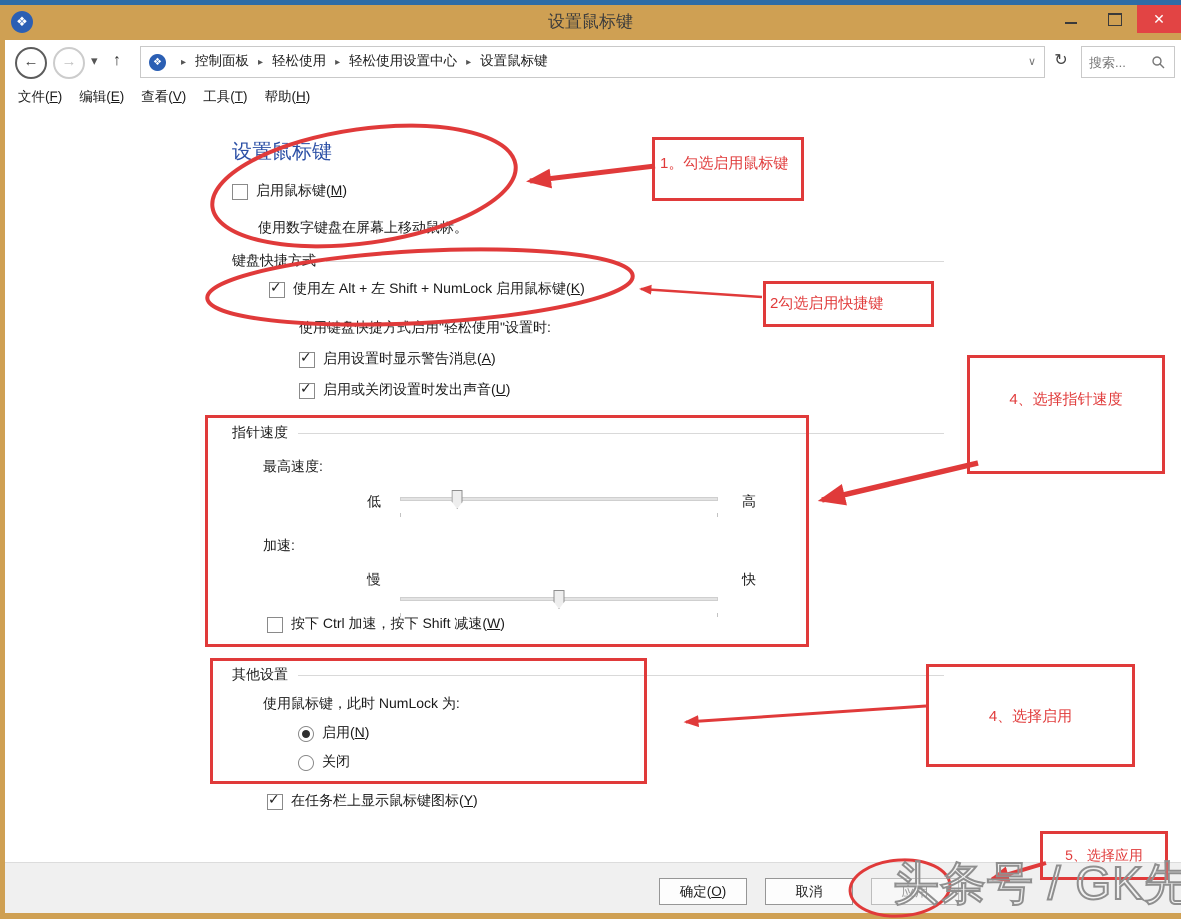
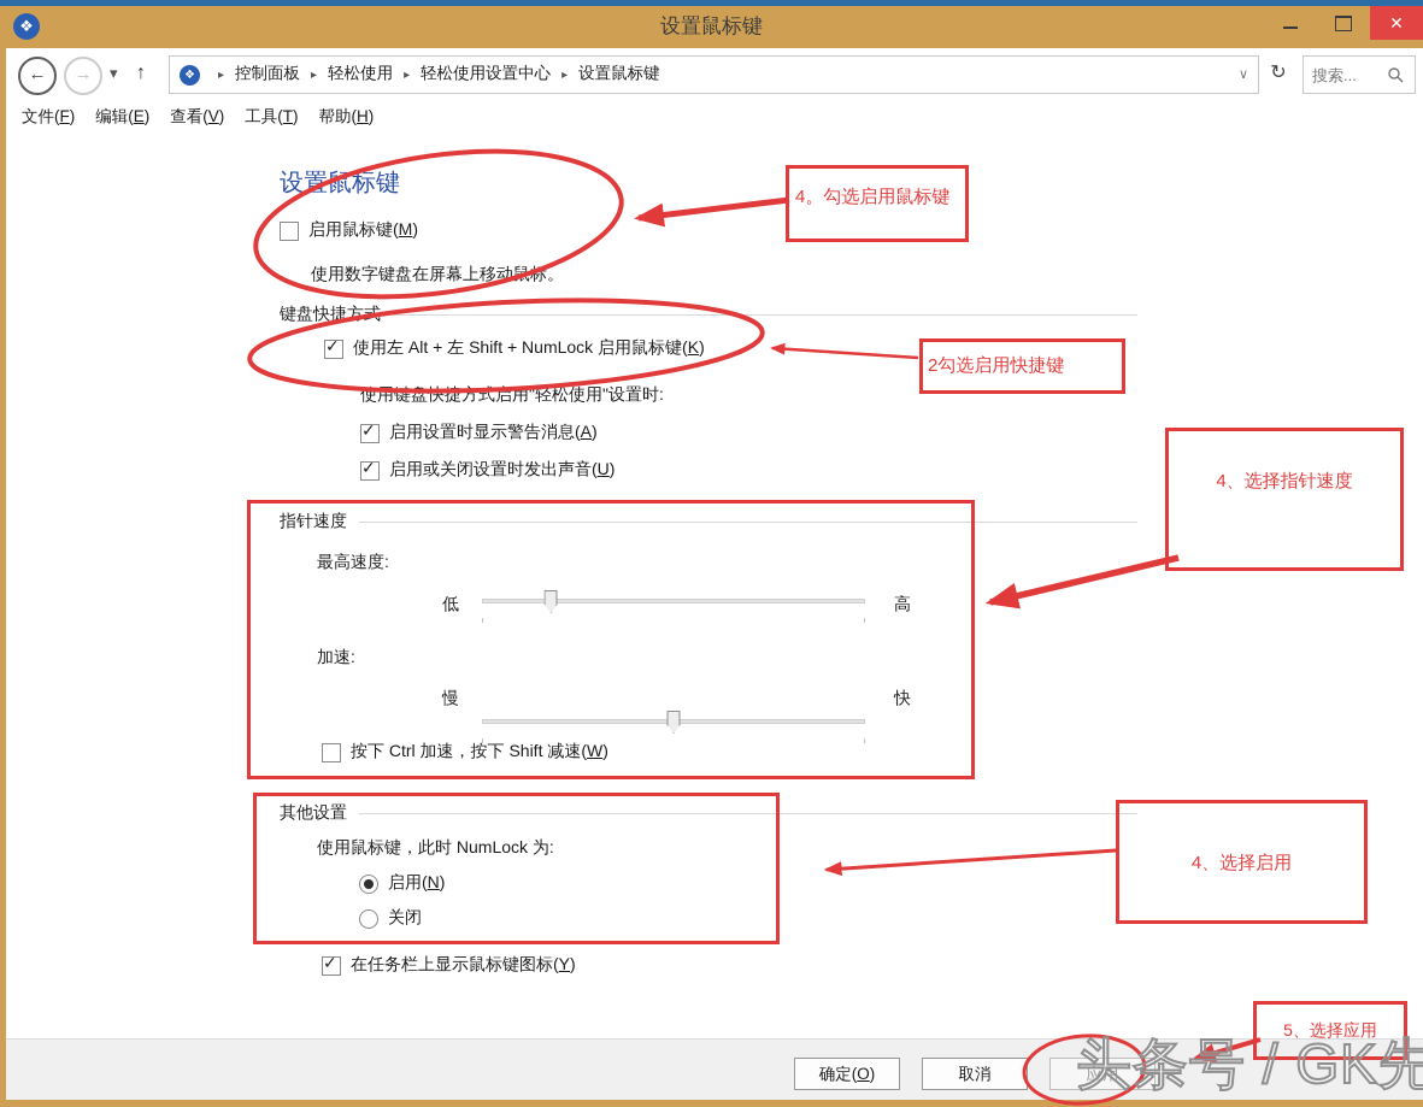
  ❖
  设置鼠标键
  ✕
  ←
  →
  ▾
  ↑
  ❖
  ▸
  控制面板
  ▸
  轻松使用
  ▸
  轻松使用设置中心
  ▸
  设置鼠标键
  ∨
  ↻
  搜索...
  文件(F)
  编辑(E)
  查看(V)
  工具(T)
  帮助(H)
  设置鼠标键
  启用鼠标键(M)
  使用数字键盘在屏幕上移动标。
  键盘快捷方
  ✓
  使用左 Alt + 左 Shift + NumLock 启用鼠标键(K)
  使用键盘快捷方式启用"轻松使用"设置时:
  ✓
  启用设置时显示警告消息(A)
  ✓
  启用或关闭设置时发出声音(U)
  指针速度
  最高速度:
  低
  高
  加速:
  慢
  快
  按下 Ctrl 加速，按下 Shift 减速(W)
  其他设置
  使用鼠标键，此时 NumLock 为:
  启用(N)
  关闭
  ✓
  在任务栏上显示鼠标键图标(Y)
  确定(O)
  取消
  应用
- 1。勾选启用鼠标键
+ 4。勾选启用鼠标键
  2勾选启用快捷键
  4、选择指针速度
  4、选择启用
  5、选择应用
  头条号 / GK先
